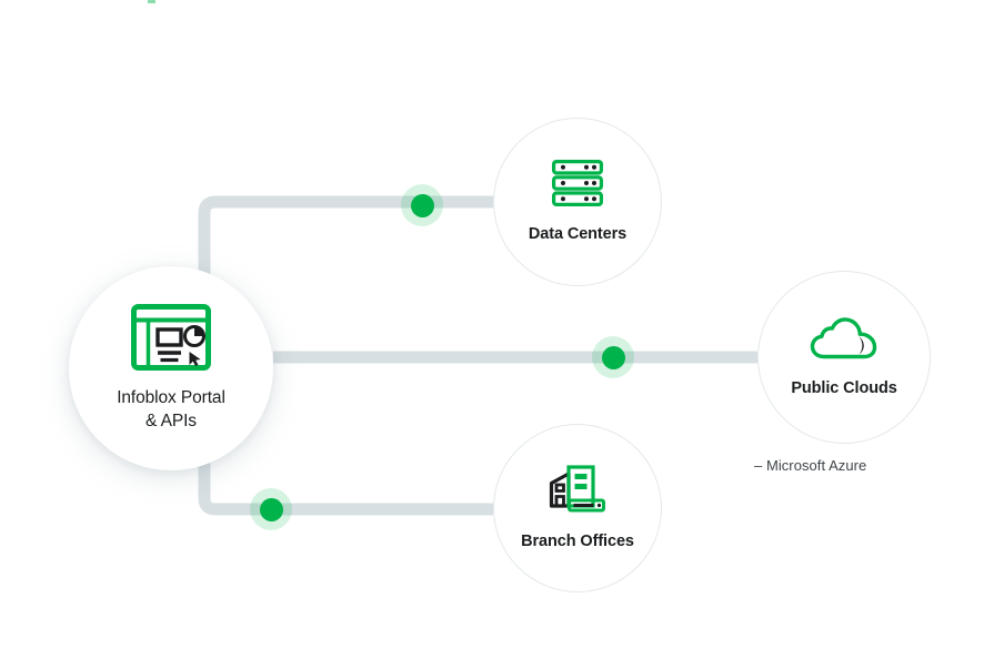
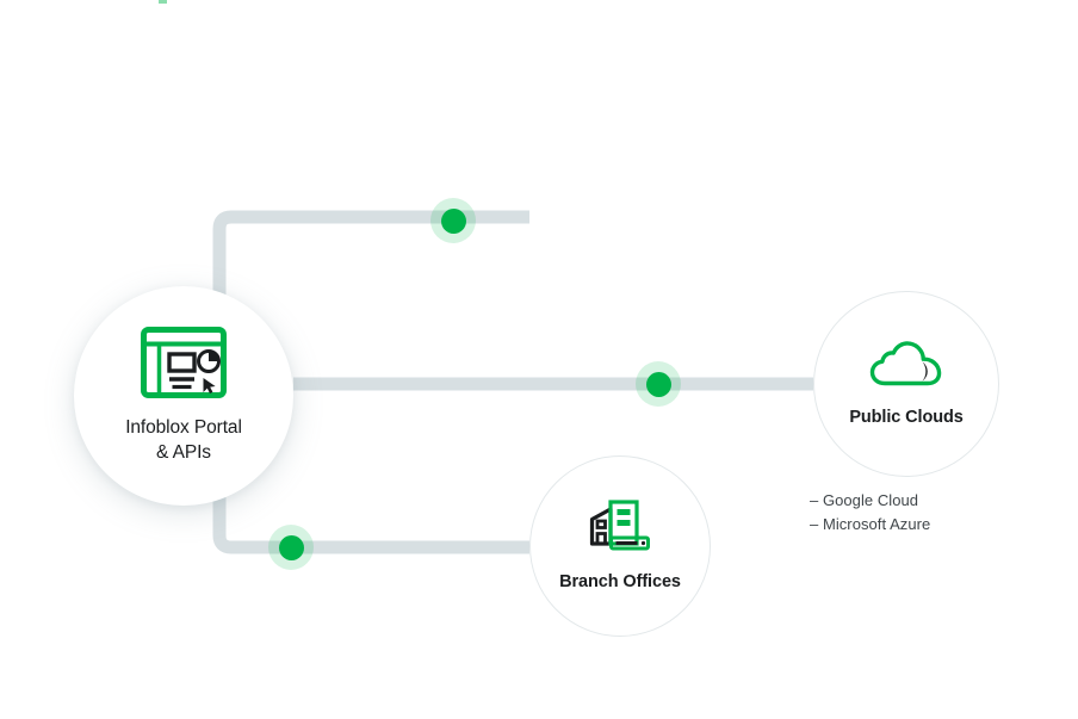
  Infoblox Portal
  & APIs
- Data Centers
  Branch Offices
  Public Clouds
+ – Google Cloud
  – Microsoft Azure
